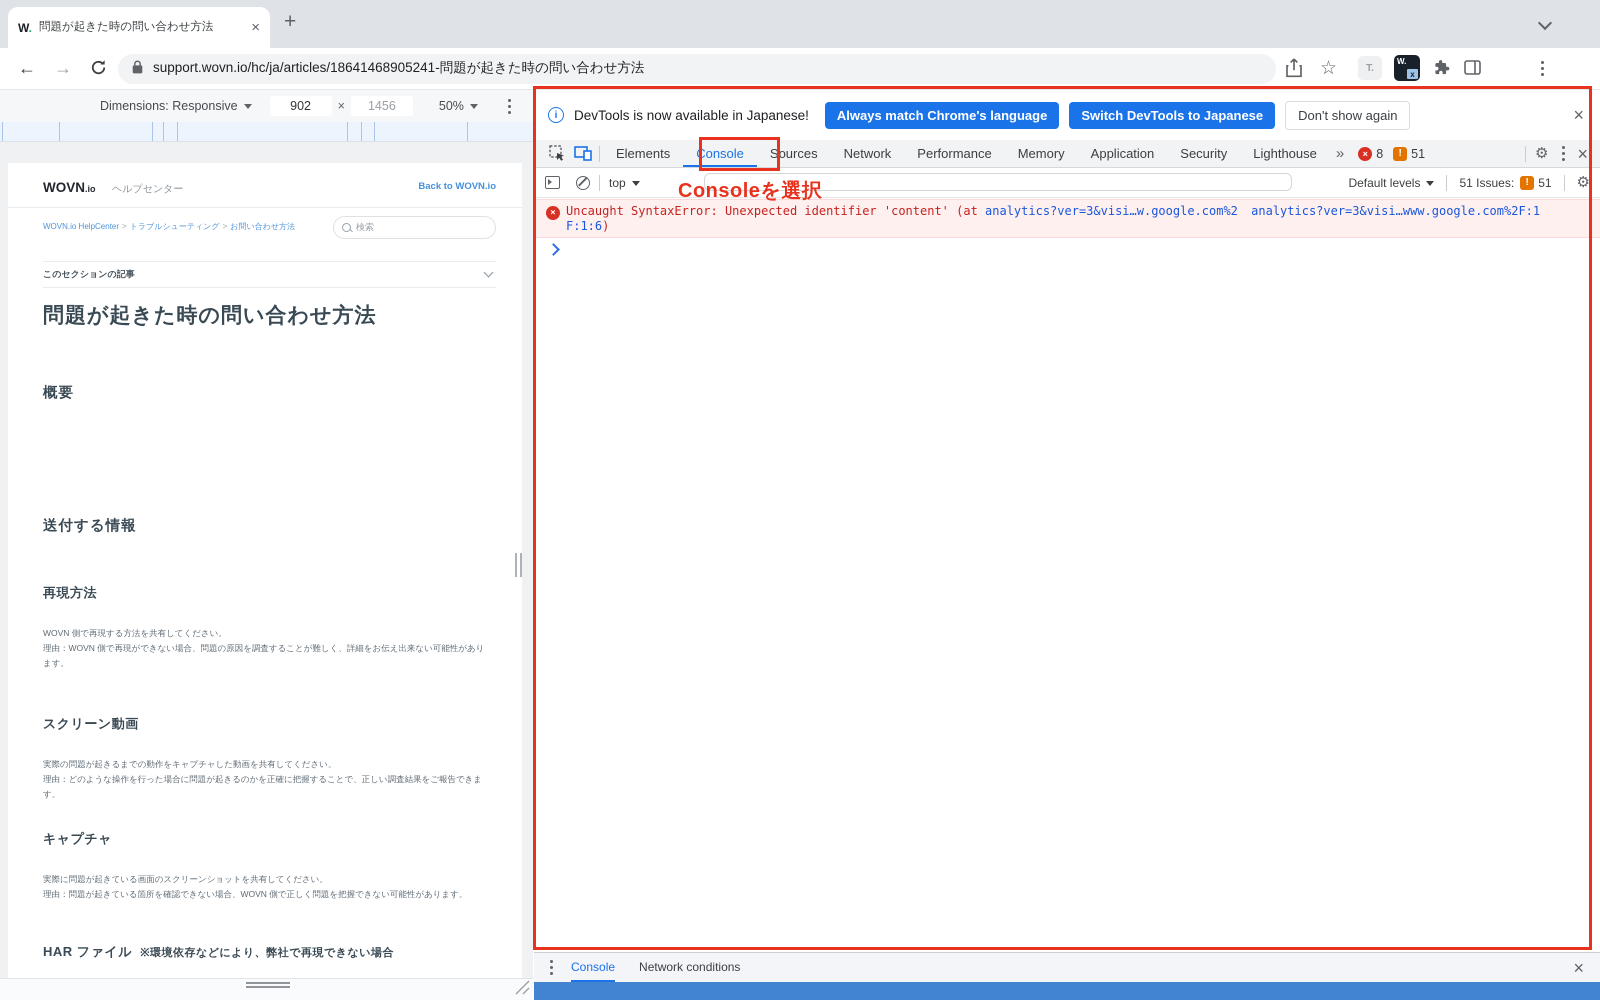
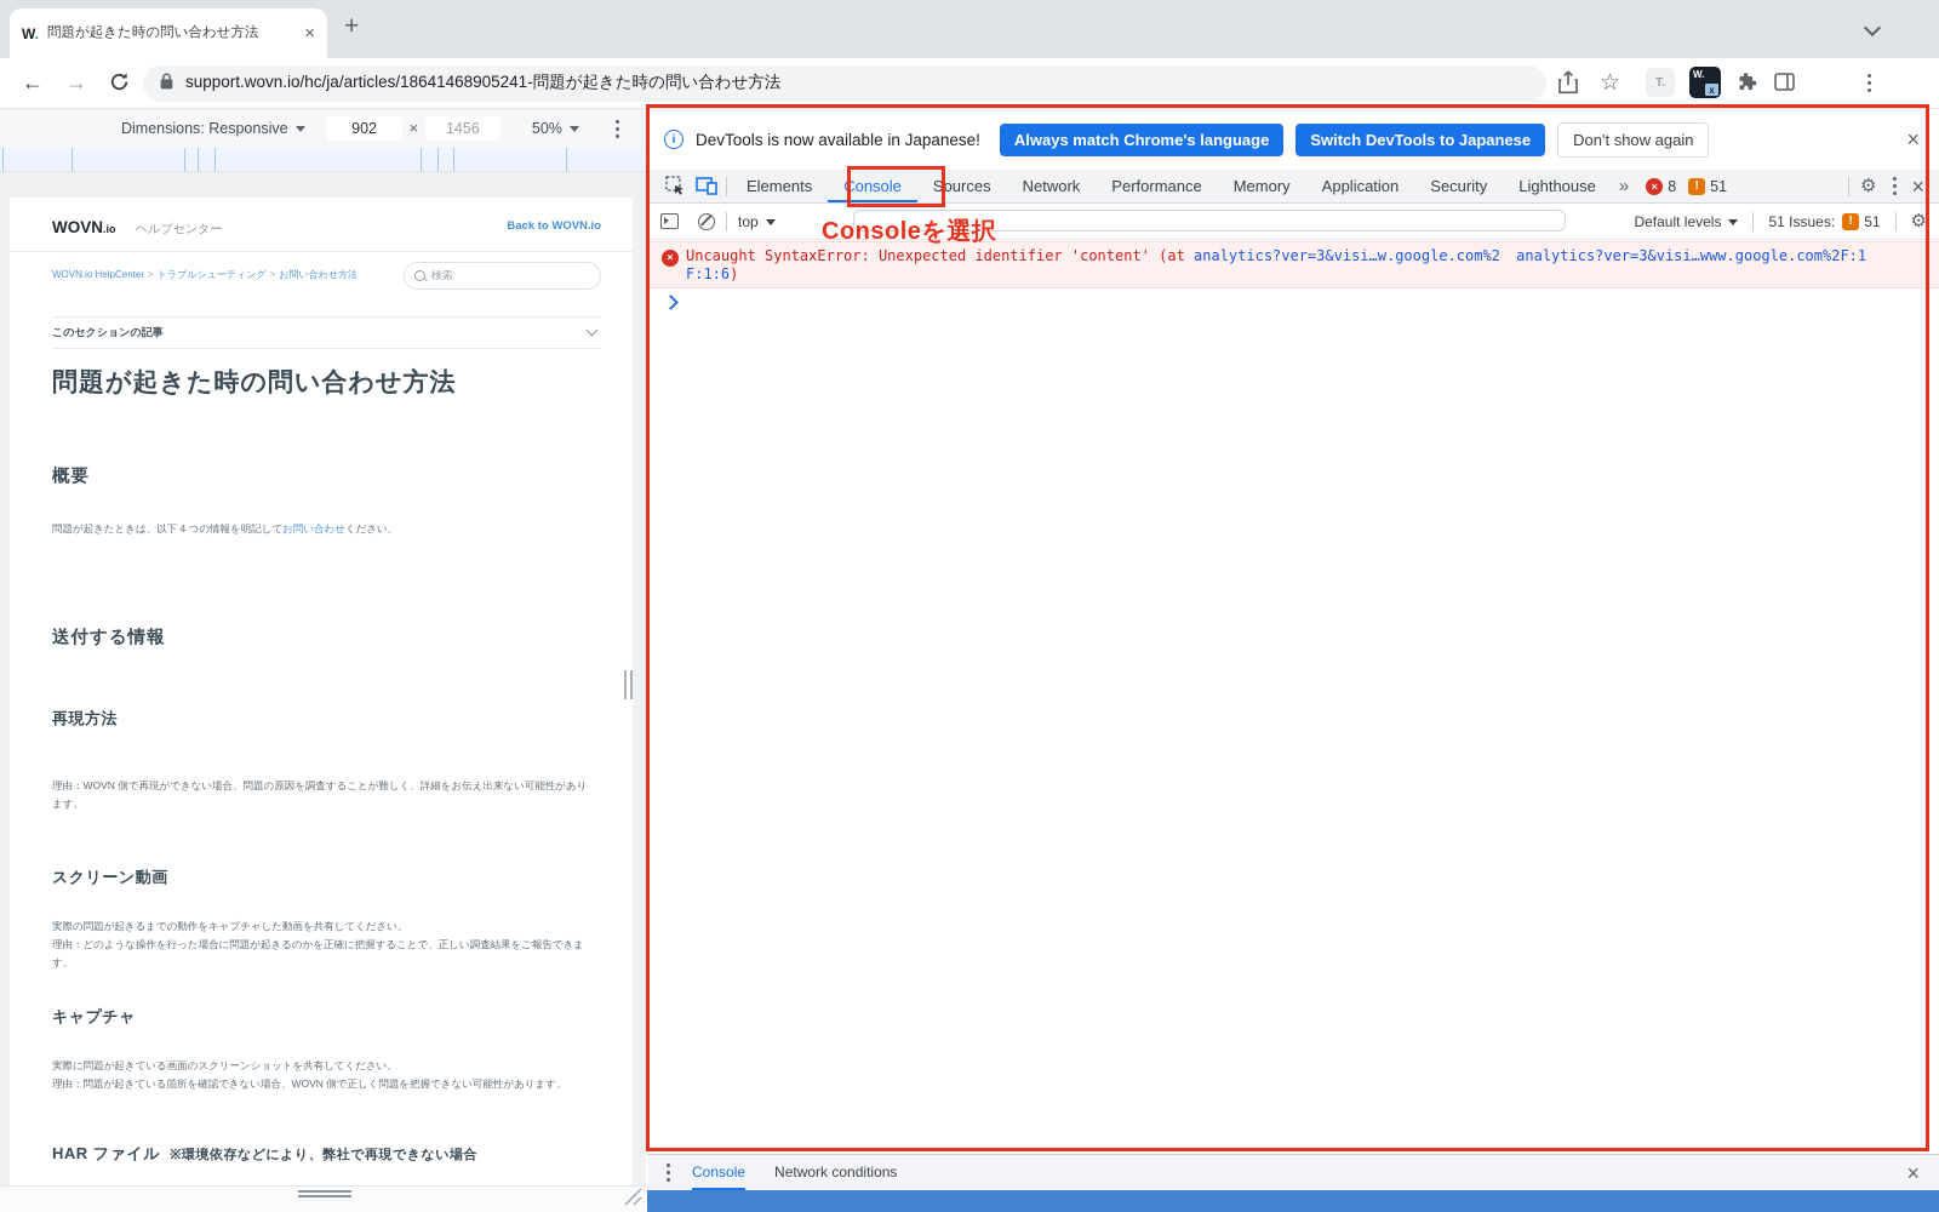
  W.
  問題が起きた時の問い合わせ方法
  ×
  +
  ←
  →
  support.wovn.io/hc/ja/articles/18641468905241-問題が起きた時の問い合わせ方法
  ☆
  T.
  W.
  x
  Dimensions: Responsive
  902
  ×
  1456
  50%
  WOVN.io
  ヘルプセンター
  Back to WOVN.io
  WOVN.io HelpCenter > トラブルシューティング > お問い合わせ方法
  検索
  このセクションの記事
  問題が起きた時の問い合わせ方法
  概要
+ 問題が起きたときは、以下 4 つの情報を明記してお問い合わせください。
  送付する情報
  再現方法
- WOVN 側で再現する方法を共有してください。
  理由：WOVN 側で再現ができない場合、問題の原因を調査することが難しく、詳細をお伝え出来ない可能性があります。
  スクリーン動画
  実際の問題が起きるまでの動作をキャプチャした動画を共有してください。
  理由：どのような操作を行った場合に問題が起きるのかを正確に把握することで、正しい調査結果をご報告できます。
  キャプチャ
  実際に問題が起きている画面のスクリーンショットを共有してください。
  理由：問題が起きている箇所を確認できない場合、WOVN 側で正しく問題を把握できない可能性があります。
  HAR ファイル ※環境依存などにより、弊社で再現できない場合
  i
  DevTools is now available in Japanese!
  Always match Chrome's language
  Switch DevTools to Japanese
  Don't show again
  ×
  Elements
  Console
  Sources
  Network
  Performance
  Memory
  Application
  Security
  Lighthouse
  »
  ×
  8
  !
  51
  ⚙
  ×
  top
  Default levels
  51 Issues:
  !
  51
  ⚙
  ×
  Uncaught SyntaxError: Unexpected identifier 'content' (at analytics?ver=3&visi…w.google.com%2 analytics?ver=3&visi…www.google.com%2F:1
  F:1:6)
  Console
  Network conditions
  ×
  Consoleを選択
